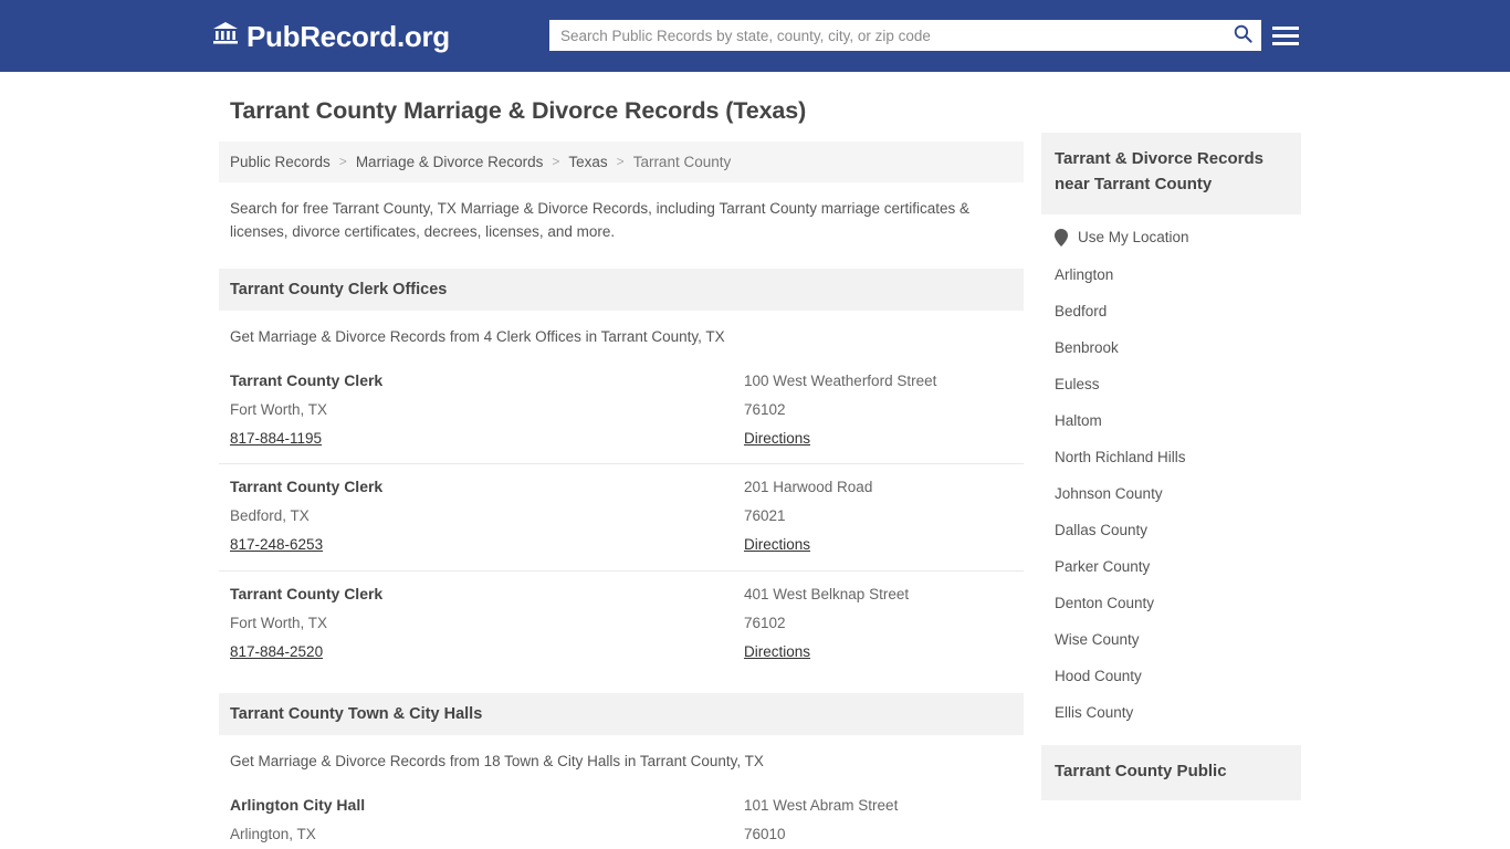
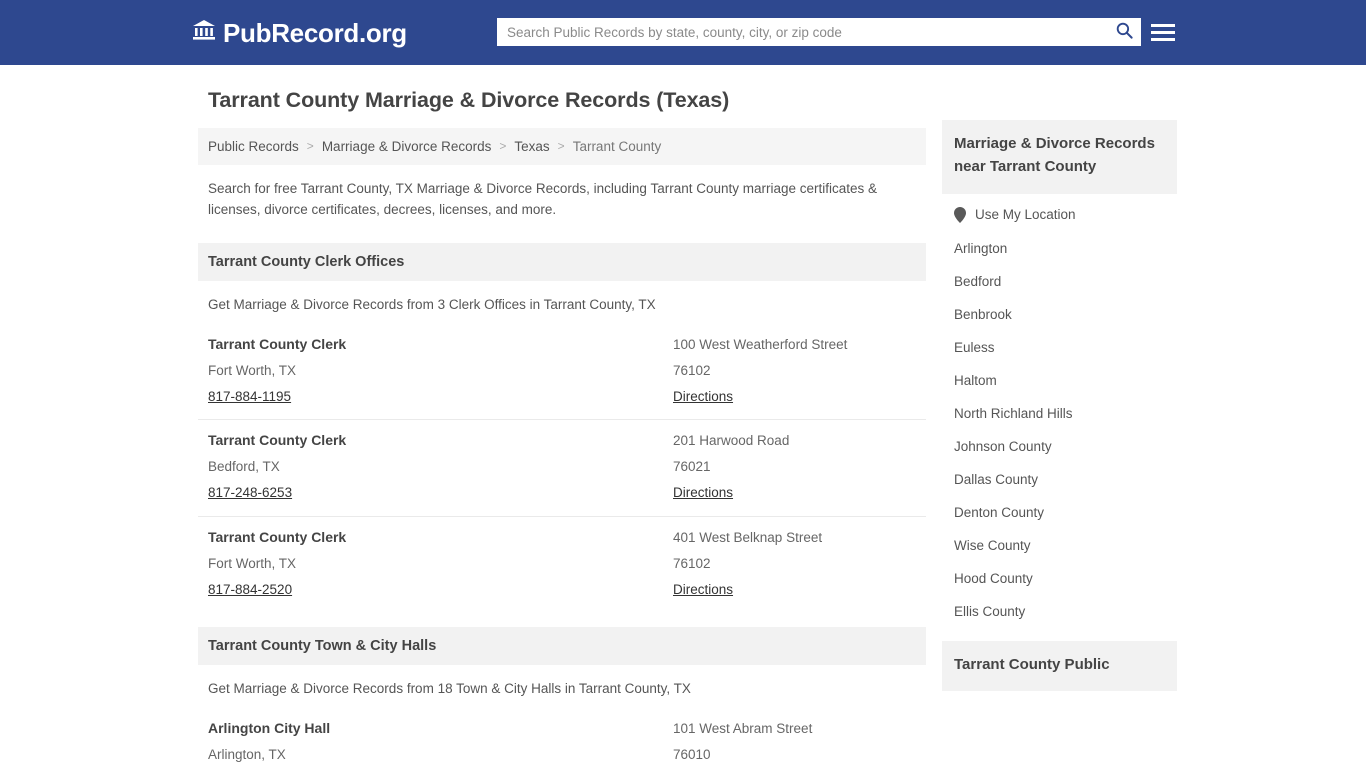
  PubRecord.org
  Search Public Records by state, county, city, or zip code
  Tarrant County Marriage & Divorce Records (Texas)
  Public Records
  >
  Marriage & Divorce Records
  >
  Texas
  >
  Tarrant County
  Search for free Tarrant County, TX Marriage & Divorce Records, including Tarrant County marriage certificates & licenses, divorce certificates, decrees, licenses, and more.
  Tarrant County Clerk Offices
- Get Marriage & Divorce Records from 4 Clerk Offices in Tarrant County, TX
+ Get Marriage & Divorce Records from 3 Clerk Offices in Tarrant County, TX
  Tarrant County Clerk
  Fort Worth, TX
  817-884-1195
  100 West Weatherford Street
  76102
  Directions
  Tarrant County Clerk
  Bedford, TX
  817-248-6253
  201 Harwood Road
  76021
  Directions
  Tarrant County Clerk
  Fort Worth, TX
  817-884-2520
  401 West Belknap Street
  76102
  Directions
  Tarrant County Town & City Halls
  Get Marriage & Divorce Records from 18 Town & City Halls in Tarrant County, TX
  Arlington City Hall
  Arlington, TX
  101 West Abram Street
  76010
- Tarrant & Divorce Records near Tarrant County
+ Marriage & Divorce Records near Tarrant County
  Use My Location
  Arlington
  Bedford
  Benbrook
  Euless
  Haltom
  North Richland Hills
  Johnson County
  Dallas County
- Parker County
  Denton County
  Wise County
  Hood County
  Ellis County
  Tarrant County Public
